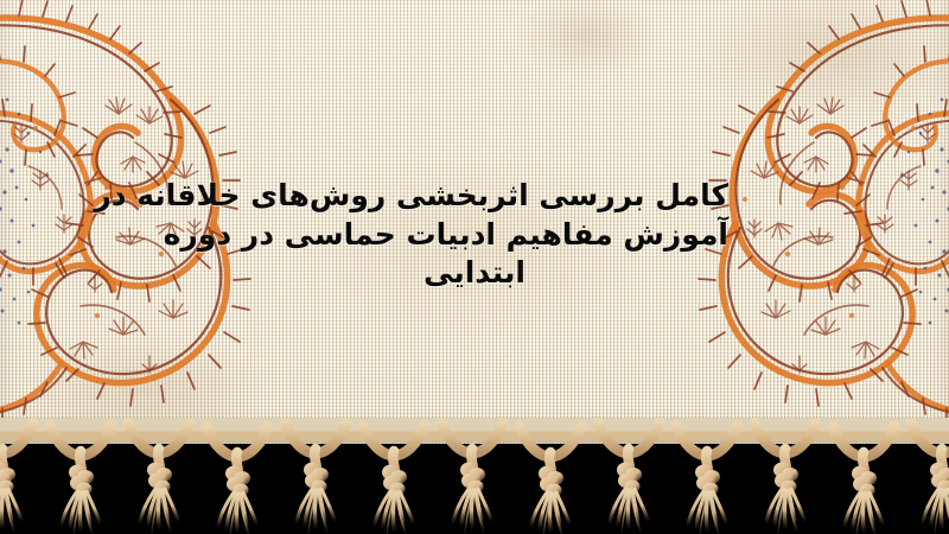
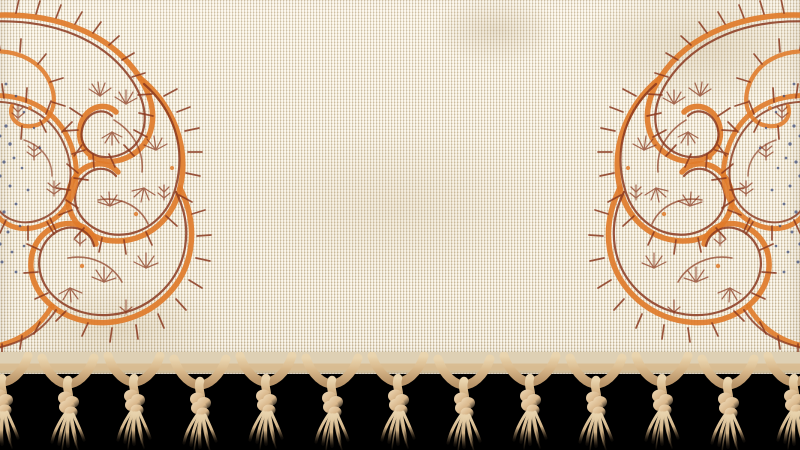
- کامل بررسی اثربخشی روش‌های خلاقانه در
- آموزش مفاهیم ادبیات حماسی در دوره
- ابتدایی
